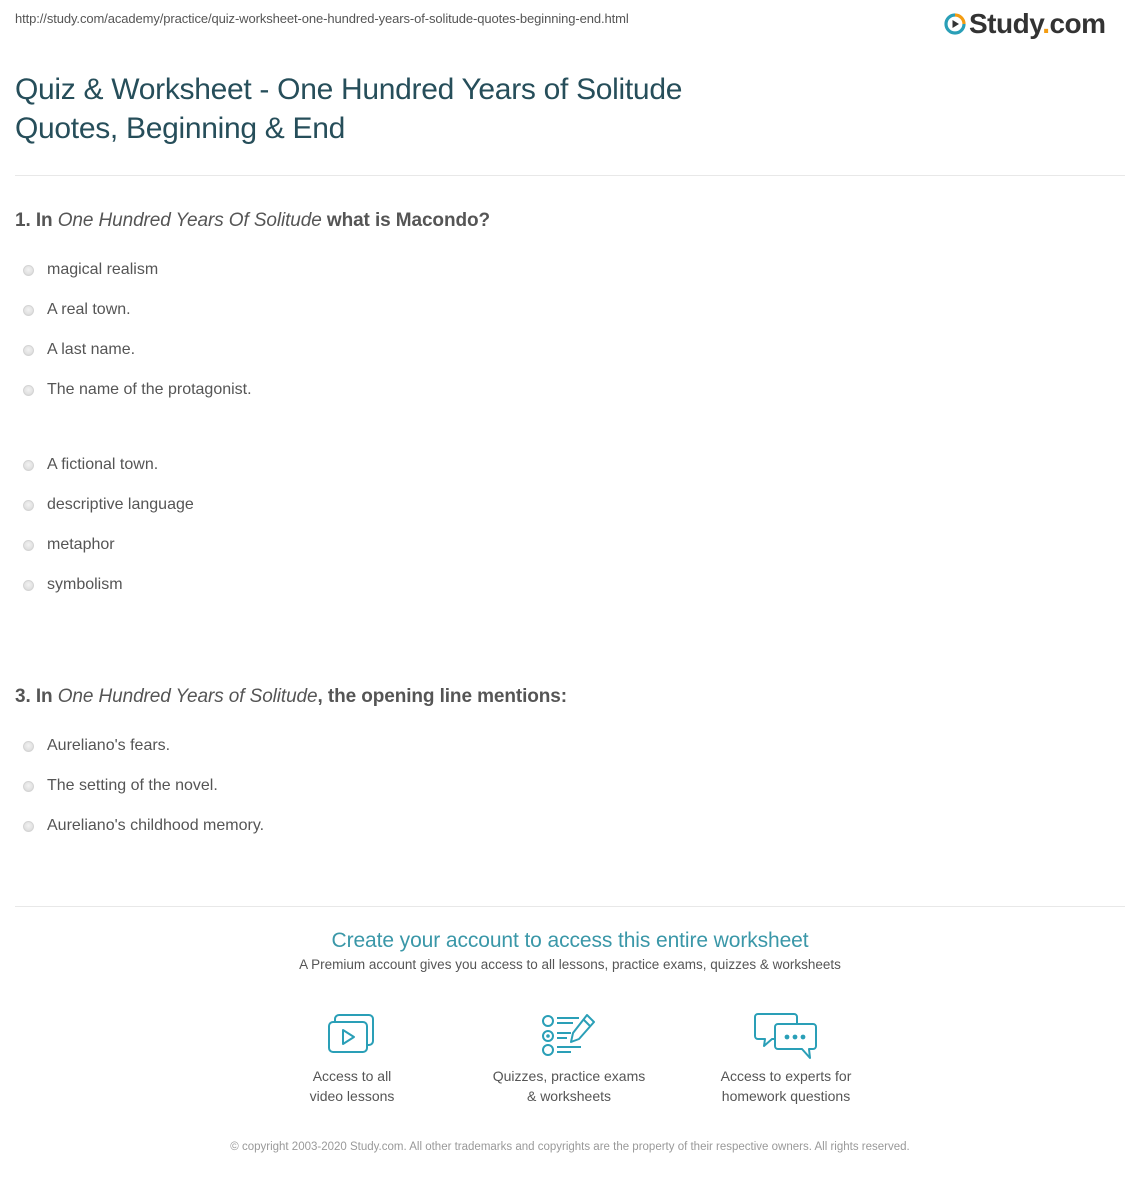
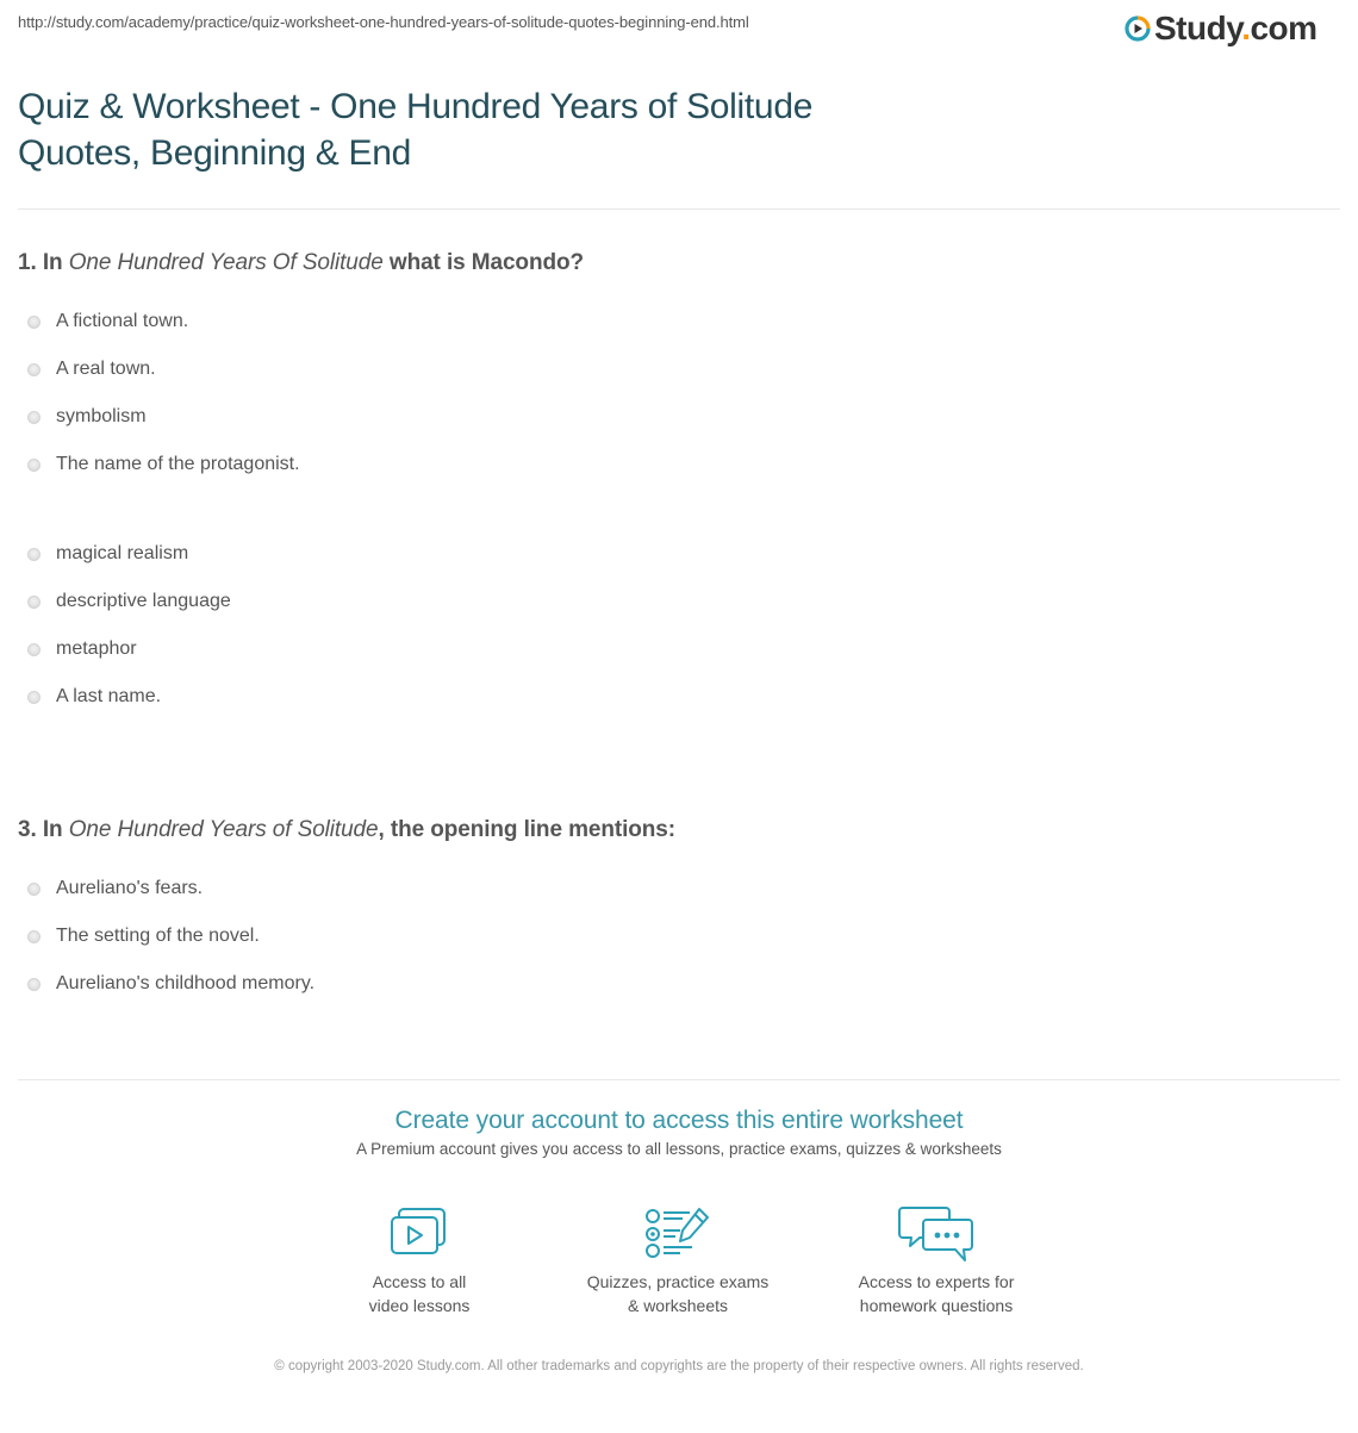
  http://study.com/academy/practice/quiz-worksheet-one-hundred-years-of-solitude-quotes-beginning-end.html
  Study.com
  Quiz & Worksheet - One Hundred Years of Solitude
  Quotes, Beginning & End
  1. In One Hundred Years Of Solitude what is Macondo?
- magical realism
+ A fictional town.
  A real town.
- A last name.
+ symbolism
  The name of the protagonist.
- A fictional town.
+ magical realism
  descriptive language
  metaphor
- symbolism
+ A last name.
  3. In One Hundred Years of Solitude, the opening line mentions:
  Aureliano's fears.
  The setting of the novel.
  Aureliano's childhood memory.
  Create your account to access this entire worksheet
  A Premium account gives you access to all lessons, practice exams, quizzes & worksheets
  Access to all
  video lessons
  Quizzes, practice exams
  & worksheets
  Access to experts for
  homework questions
  © copyright 2003-2020 Study.com. All other trademarks and copyrights are the property of their respective owners. All rights reserved.
